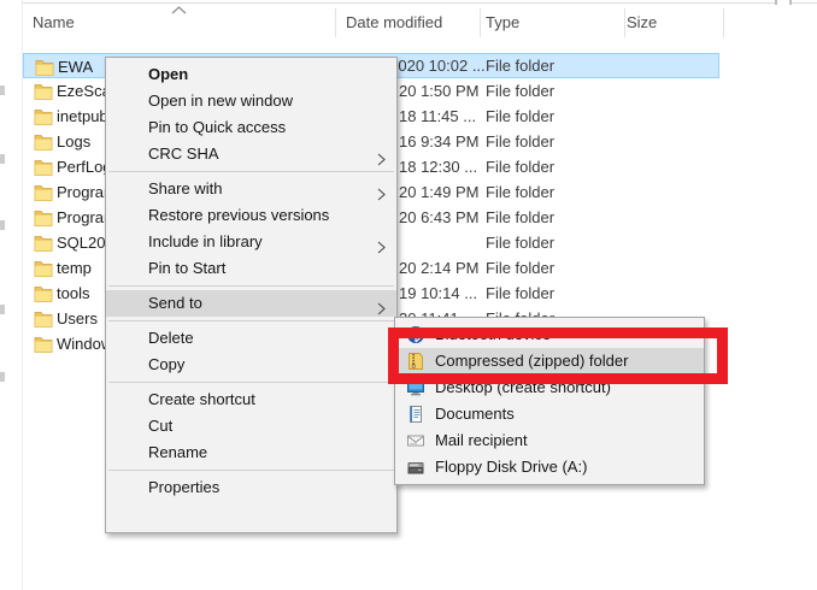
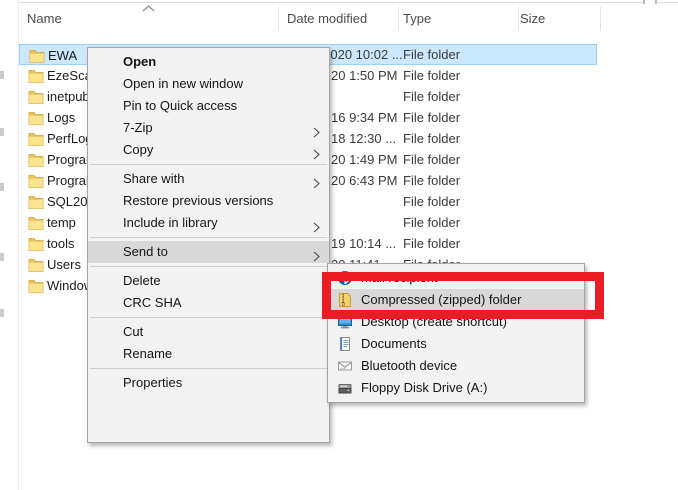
  Name
  Date modified
  Type
  Size
  EWA
  File folder
  EzeSc
  20 1:50 PM
  File folder
  inetpu
- 18 11:45 ...
  File folder
  Logs
  16 9:34 PM
  File folder
  PerfLo
  18 12:30 ...
  File folder
  Progra
  20 1:49 PM
  File folder
  Progra
  20 6:43 PM
  File folder
  SQL20
  File folder
  temp
- 20 2:14 PM
  File folder
  tools
  19 10:14 ...
  File folder
  Users
  Windo
  Open
  Open in new window
  Pin to Quick access
+ 7-Zip
- CRC SHA
+ Copy
  Share with
  Restore previous versions
  Include in library
- Pin to Start
  Send to
  Delete
- Copy
+ CRC SHA
- Create shortcut
  Cut
  Rename
  Properties
- Bluetooth device
+ Mail recipient
  Compressed (zipped) folder
  Desktop (create shortcut)
  Documents
- Mail recipient
+ Bluetooth device
  Floppy Disk Drive (A:)
